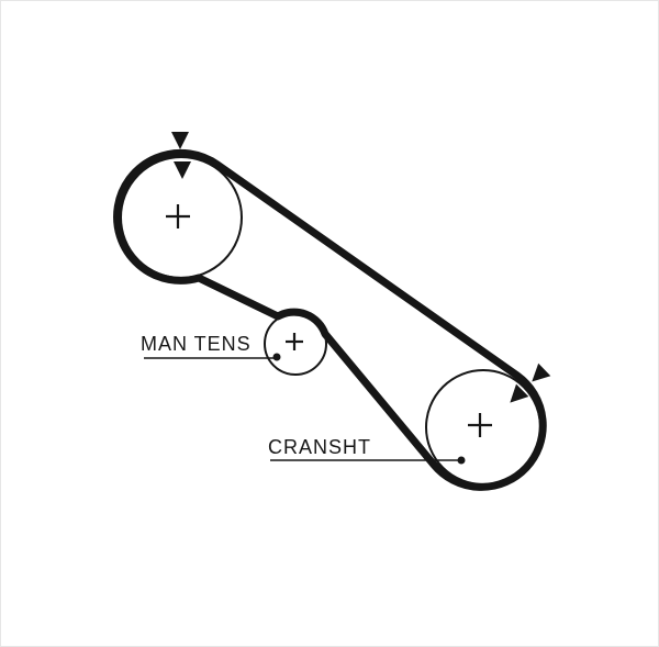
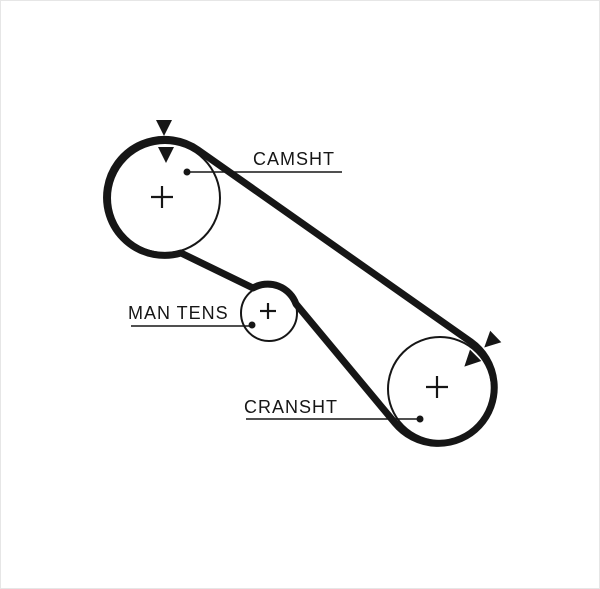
+ CAMSHT
  MAN TENS
  CRANSHT
